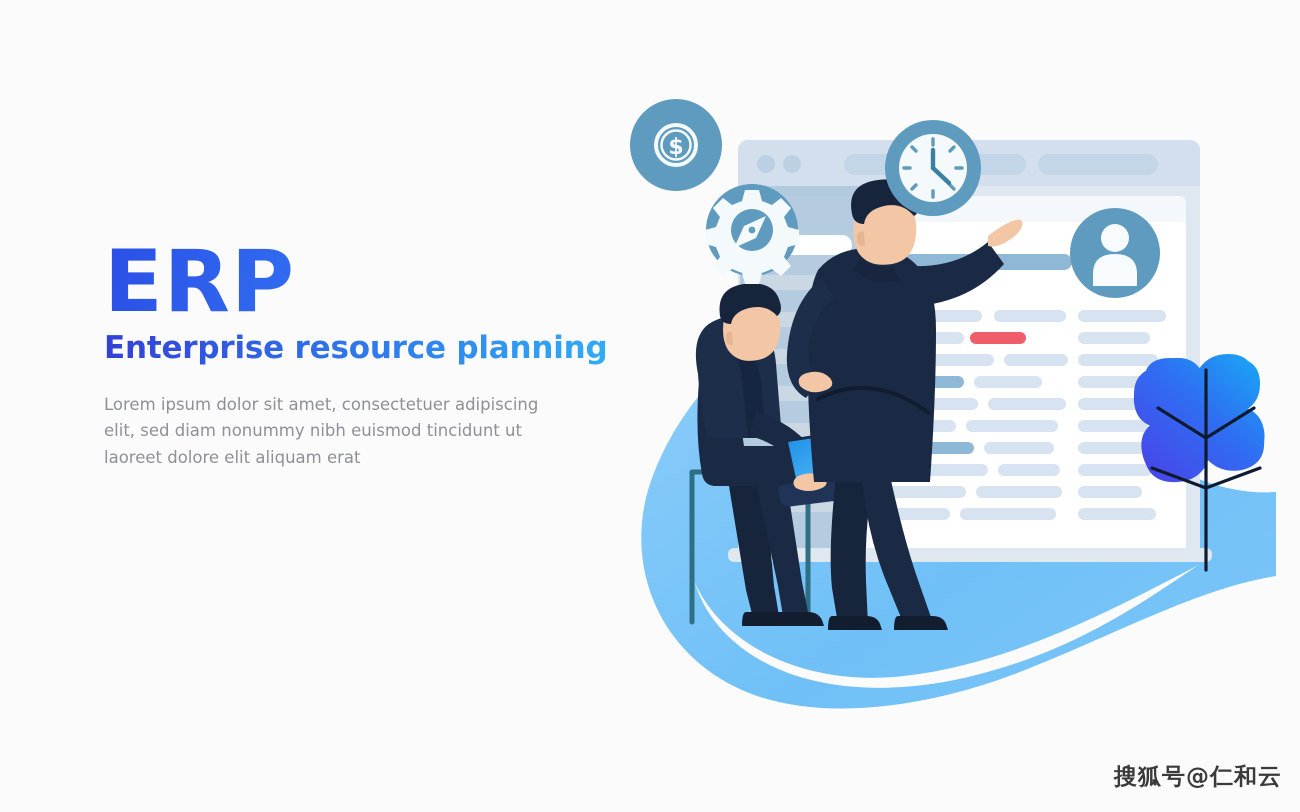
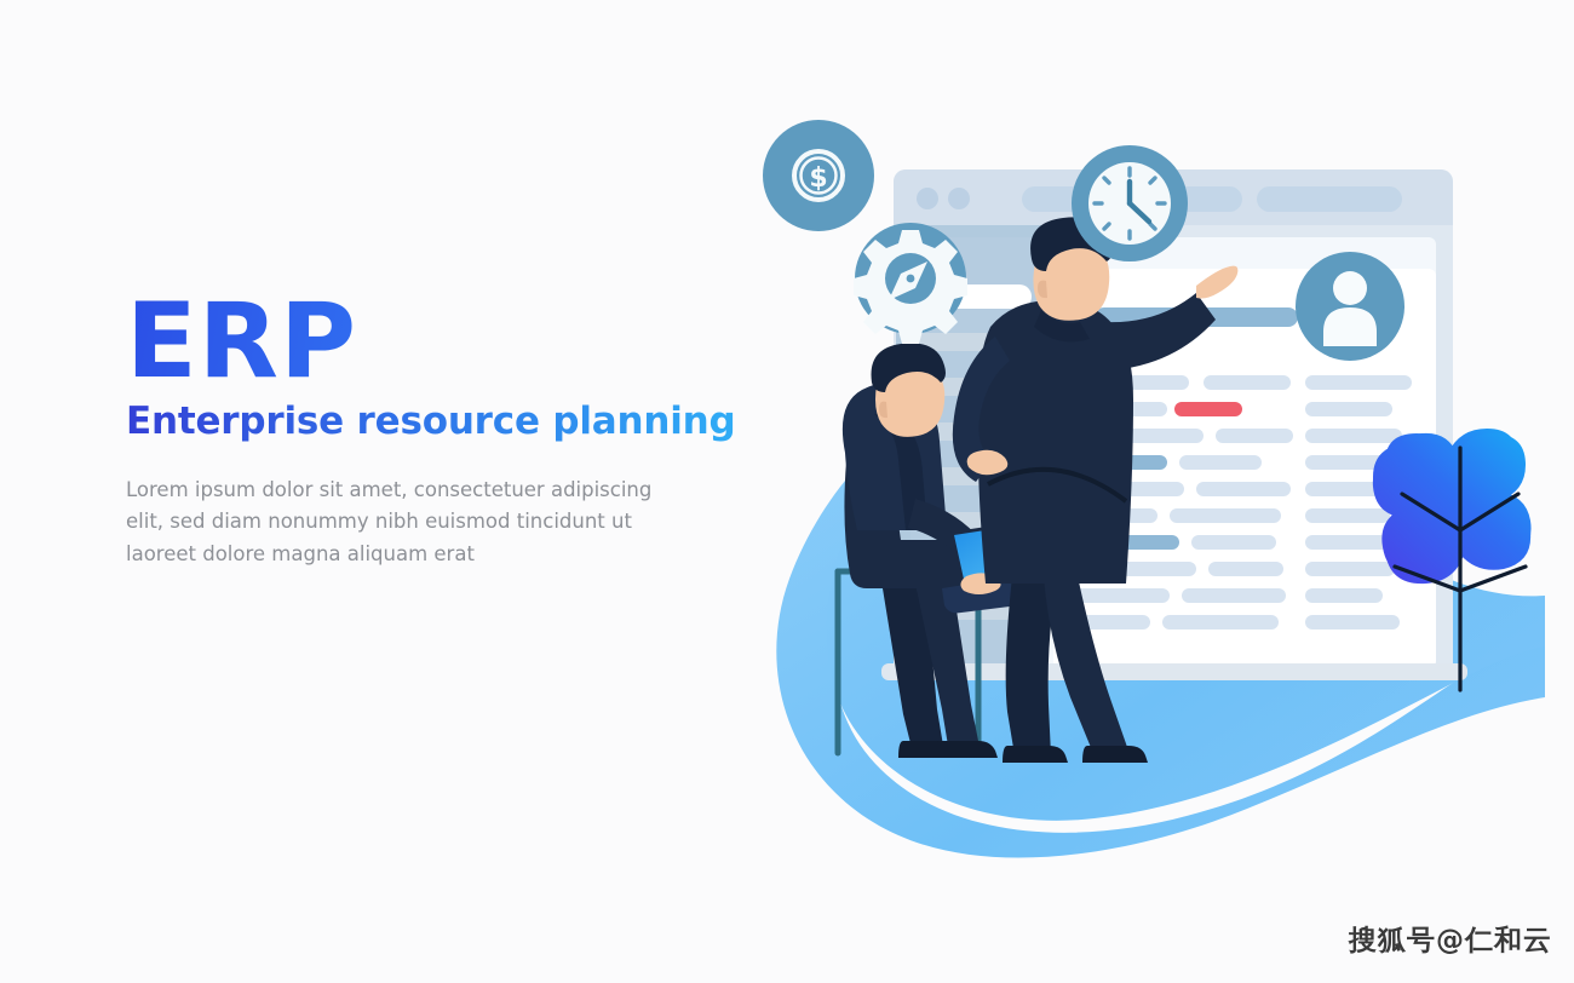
  ERP
  Enterprise resource planning
- Lorem ipsum dolor sit amet, consectetuer adipiscing elit, sed diam nonummy nibh euismod tincidunt ut laoreet dolore elit aliquam erat
+ Lorem ipsum dolor sit amet, consectetuer adipiscing elit, sed diam nonummy nibh euismod tincidunt ut laoreet dolore magna aliquam erat
  $
  搜狐号@仁和云
